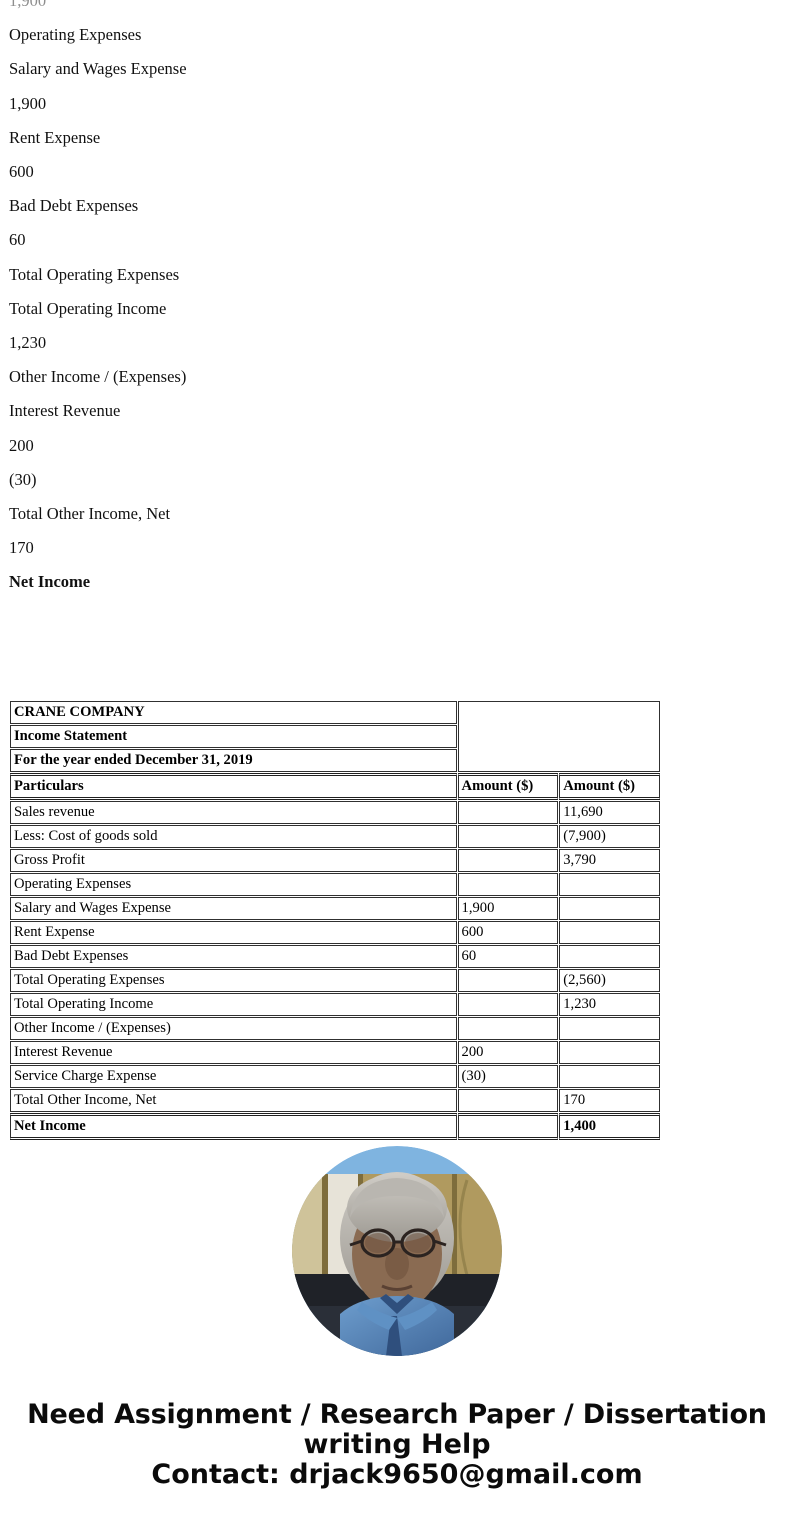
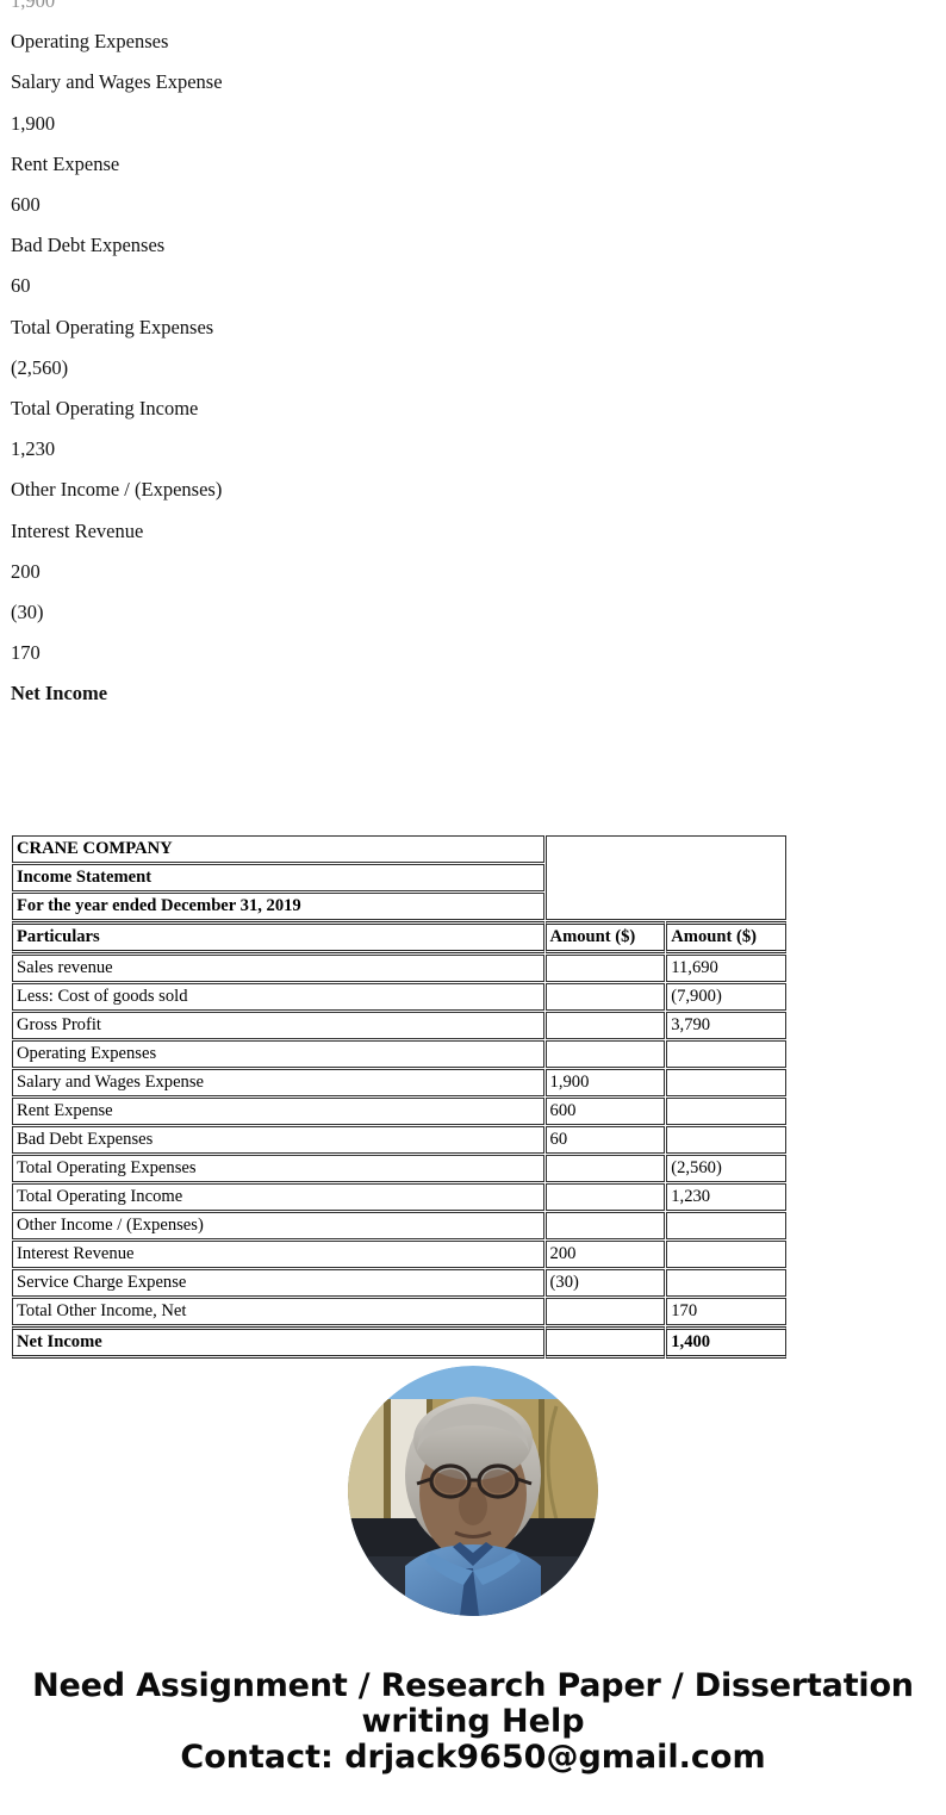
  1,900
  Operating Expenses
  Salary and Wages Expense
  1,900
  Rent Expense
  600
  Bad Debt Expenses
  60
  Total Operating Expenses
+ (2,560)
  Total Operating Income
  1,230
  Other Income / (Expenses)
  Interest Revenue
  200
  (30)
- Total Other Income, Net
  170
  Net Income
  CRANE COMPANY
  Income Statement
  For the year ended December 31, 2019
  Particulars	Amount ($)	Amount ($)
  Sales revenue		11,690
  Less: Cost of goods sold		(7,900)
  Gross Profit		3,790
  Operating Expenses
  Salary and Wages Expense	1,900
  Rent Expense	600
  Bad Debt Expenses	60
  Total Operating Expenses		(2,560)
  Total Operating Income		1,230
  Other Income / (Expenses)
  Interest Revenue	200
  Service Charge Expense	(30)
  Total Other Income, Net		170
  Net Income		1,400
  Need Assignment / Research Paper / Dissertation
  writing Help
  Contact: drjack9650@gmail.com
